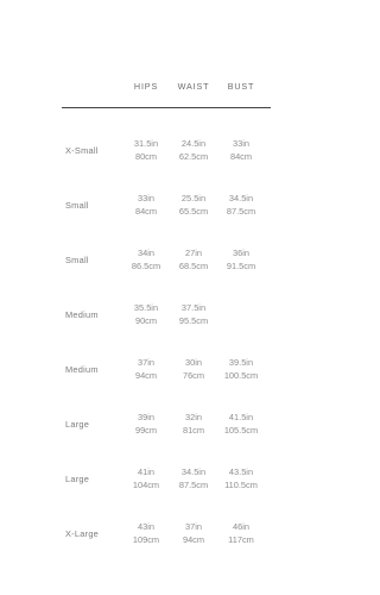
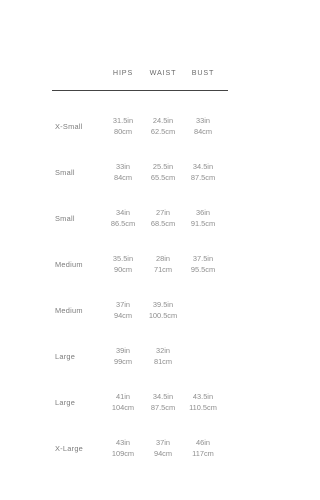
  HIPS
  WAIST
  BUST
  X-Small
  31.5in
  80cm
  24.5in
  62.5cm
  33in
  84cm
  Small
  33in
  84cm
  25.5in
  65.5cm
  34.5in
  87.5cm
  Small
  34in
  86.5cm
  27in
  68.5cm
  36in
  91.5cm
  Medium
  35.5in
  90cm
+ 28in
+ 71cm
  37.5in
  95.5cm
  Medium
  37in
  94cm
- 30in
- 76cm
  39.5in
  100.5cm
  Large
  39in
  99cm
  32in
  81cm
- 41.5in
- 105.5cm
  Large
  41in
  104cm
  34.5in
  87.5cm
  43.5in
  110.5cm
  X-Large
  43in
  109cm
  37in
  94cm
  46in
  117cm
